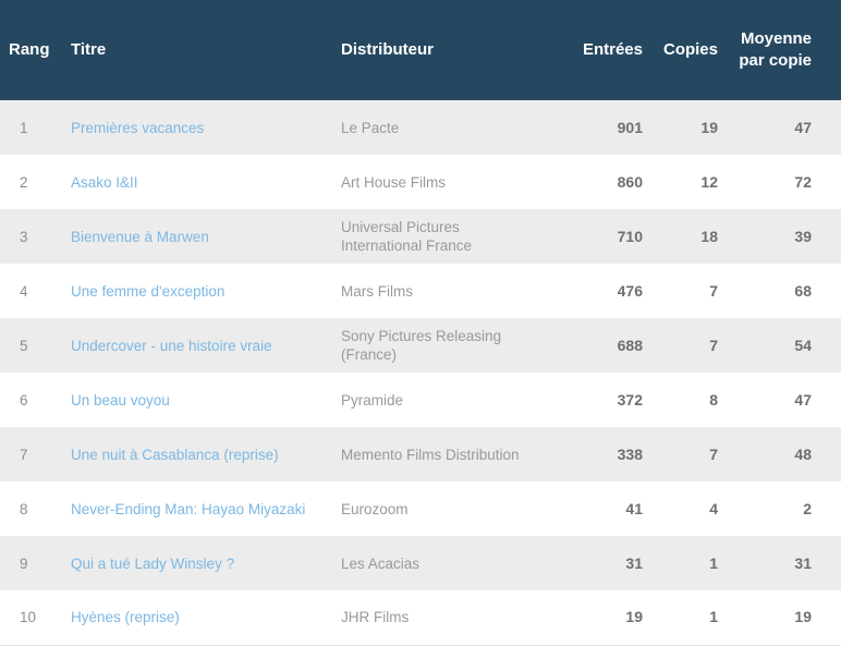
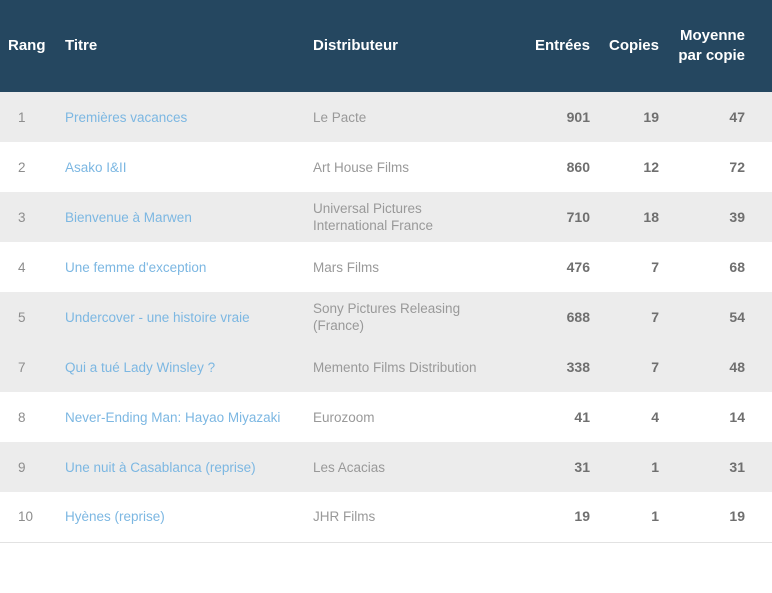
  Rang	Titre	Distributeur	Entrées	Copies	Moyenne par copie
  1	Premières vacances	Le Pacte	901	19	47
  2	Asako I&II	Art House Films	860	12	72
  3	Bienvenue à Marwen	Universal PicturesInternational France	710	18	39
  4	Une femme d'exception	Mars Films	476	7	68
  5	Undercover - une histoire vraie	Sony Pictures Releasing(France)	688	7	54
- 6	Un beau voyou	Pyramide	372	8	47
- 7	Une nuit à Casablanca (reprise)	Memento Films Distribution	338	7	48
+ 7	Qui a tué Lady Winsley ?	Memento Films Distribution	338	7	48
- 8	Never-Ending Man: Hayao Miyazaki	Eurozoom	41	4	2
+ 8	Never-Ending Man: Hayao Miyazaki	Eurozoom	41	4	14
- 9	Qui a tué Lady Winsley ?	Les Acacias	31	1	31
+ 9	Une nuit à Casablanca (reprise)	Les Acacias	31	1	31
  10	Hyènes (reprise)	JHR Films	19	1	19
